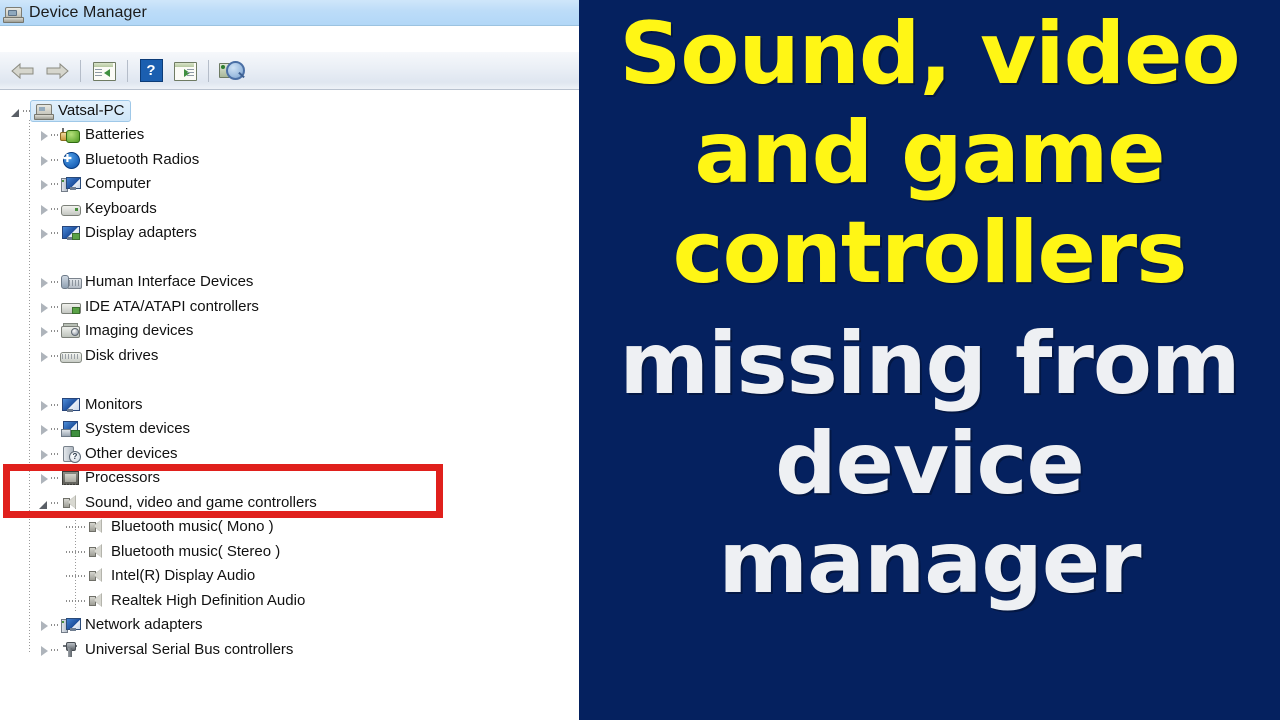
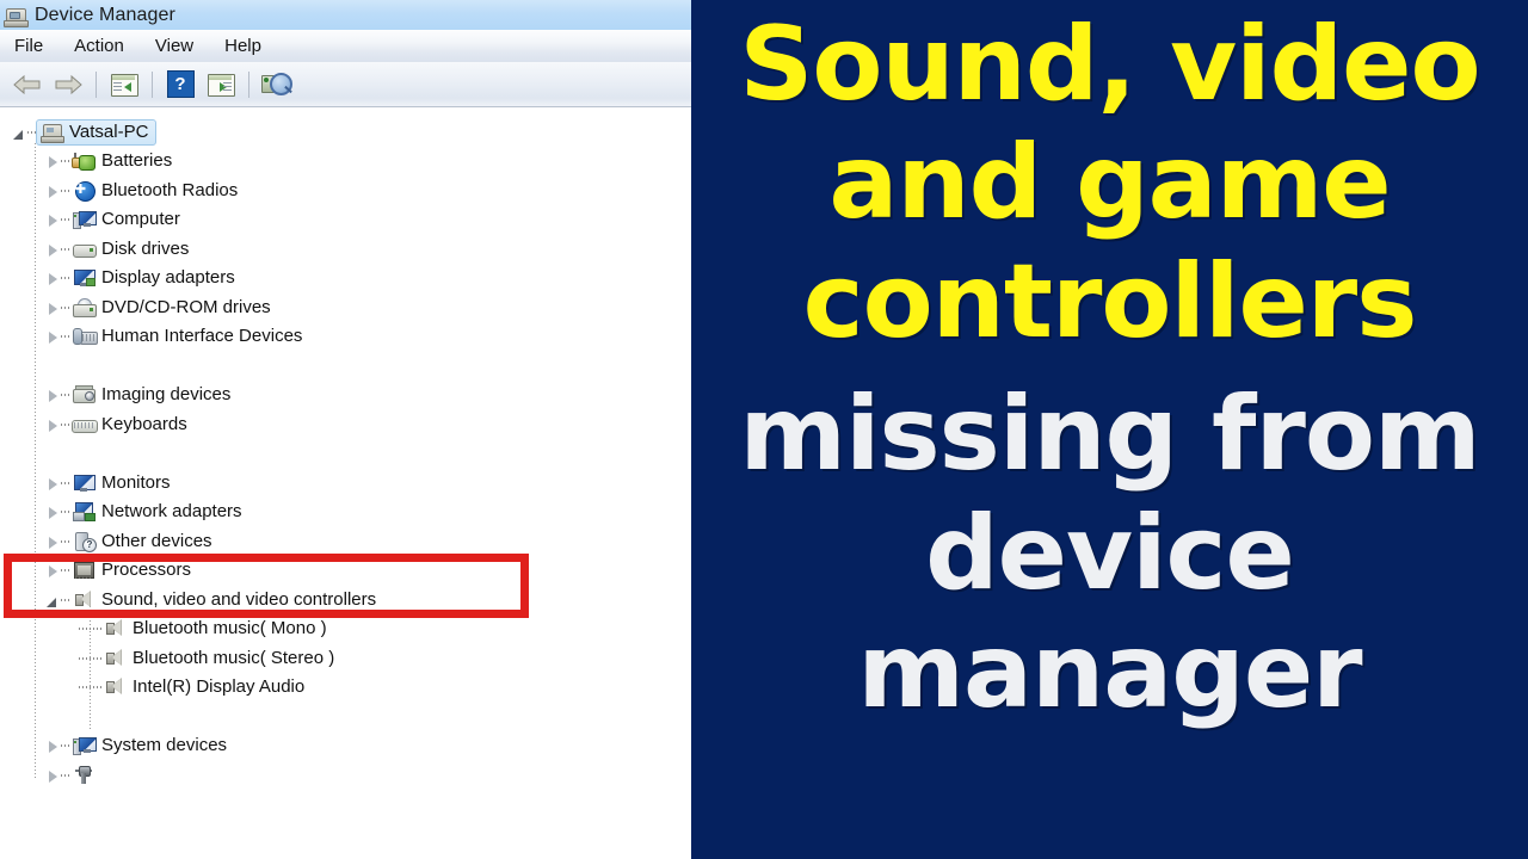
  Device Manager
+ File
+ Action
+ View
+ Help
  ?
  Vatsal-PC
  Batteries
  ✚
  Bluetooth Radios
  Computer
- Keyboards
+ Disk drives
  Display adapters
+ DVD/CD-ROM drives
  Human Interface Devices
- IDE ATA/ATAPI controllers
  Imaging devices
- Disk drives
+ Keyboards
  Monitors
- System devices
+ Network adapters
  ?
  Other devices
  Processors
- Sound, video and game controllers
+ Sound, video and video controllers
  Bluetooth music( Mono )
  Bluetooth music( Stereo )
  Intel(R) Display Audio
- Realtek High Definition Audio
- Network adapters
+ System devices
- Universal Serial Bus controllers
  Sound, video
  and game
  controllers
  missing from
  device
  manager
